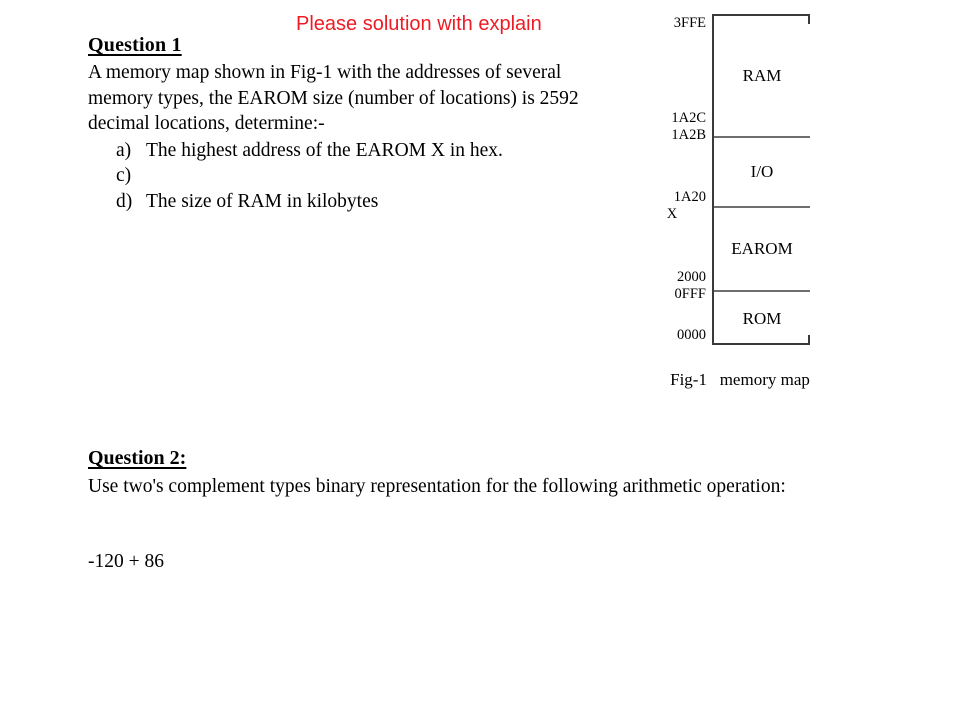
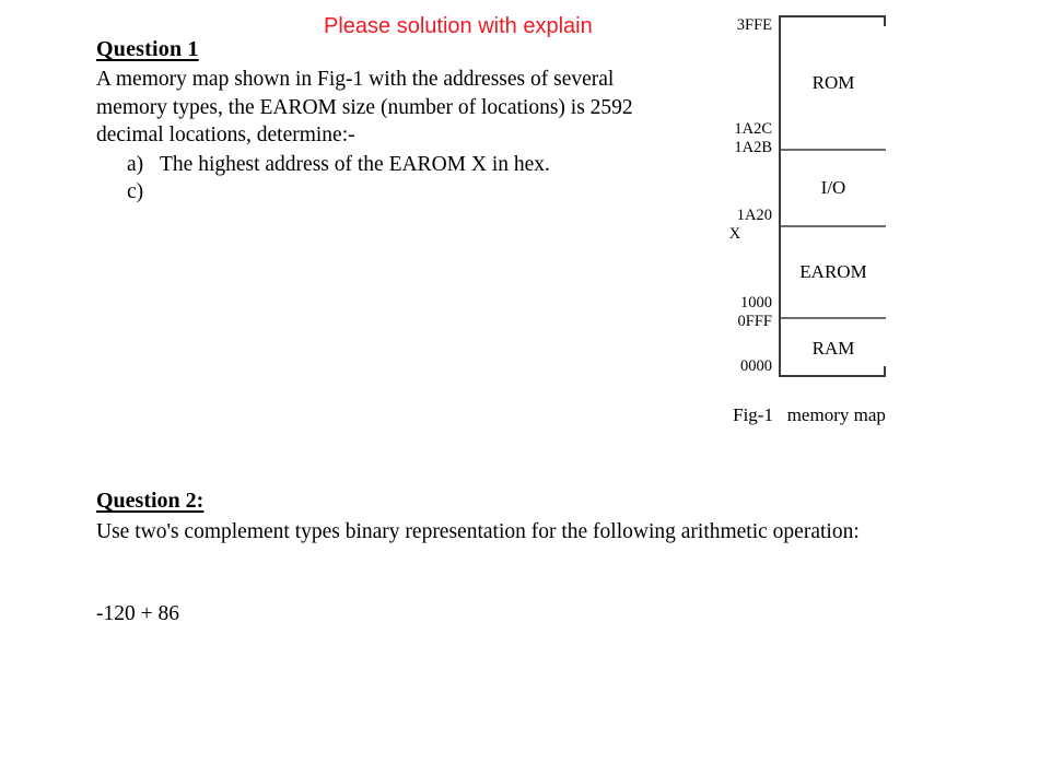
  Please solution with explain
  Question 1
  A memory map shown in Fig-1 with the addresses of several memory types, the EAROM size (number of locations) is 2592 decimal locations, determine:-
  a)
  The highest address of the EAROM X in hex.
  c)
- d)
- The size of RAM in kilobytes
  3FFE
  1A2C
  1A2B
  1A20
  X
- 2000
+ 1000
  0FFF
  0000
- RAM
+ ROM
  I/O
  EAROM
- ROM
+ RAM
  Fig-1 memory map
  Question 2:
  Use two's complement types binary representation for the following arithmetic operation:
  -120 + 86
